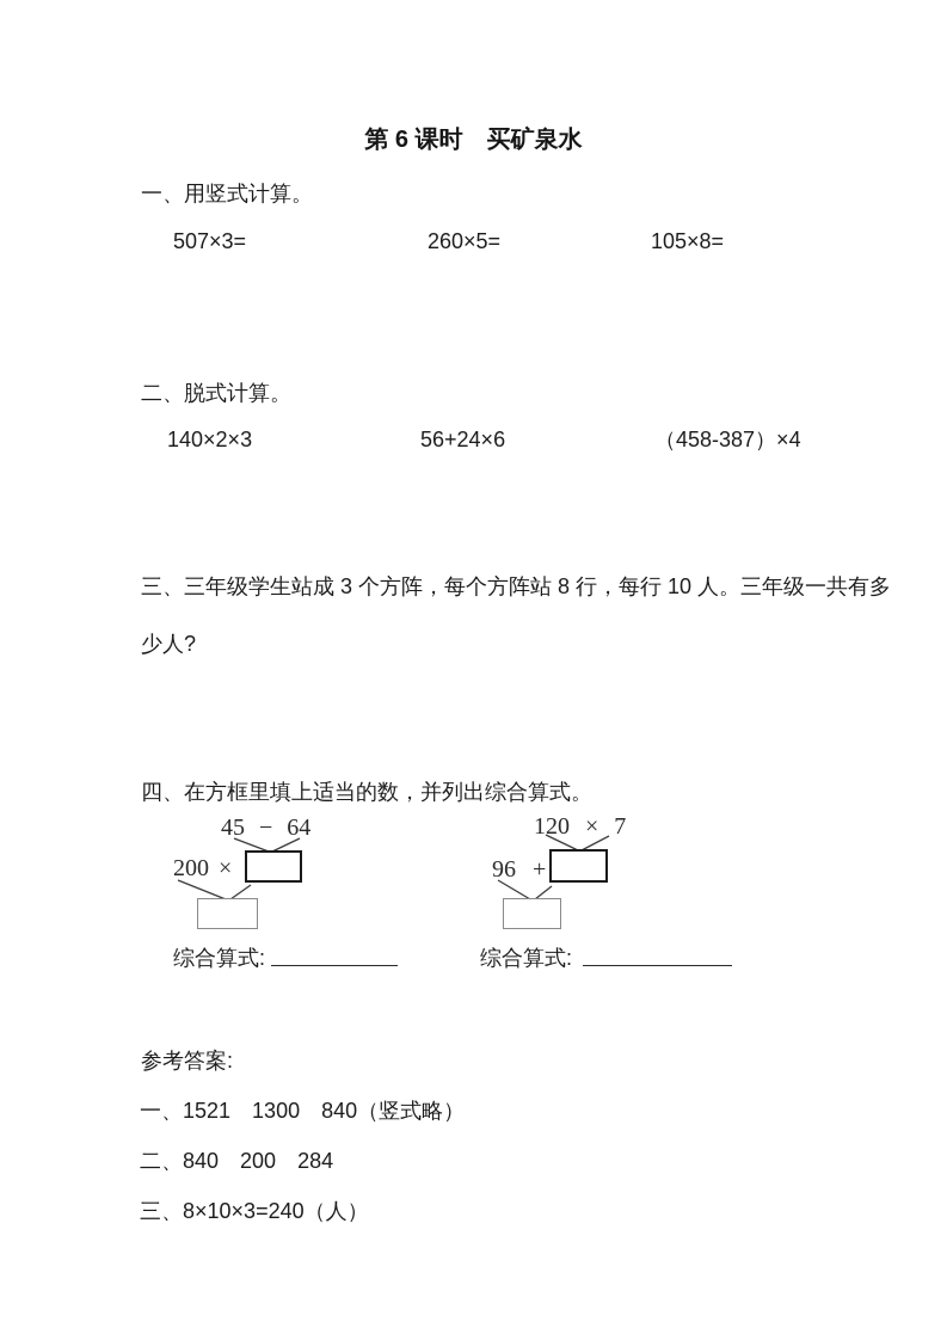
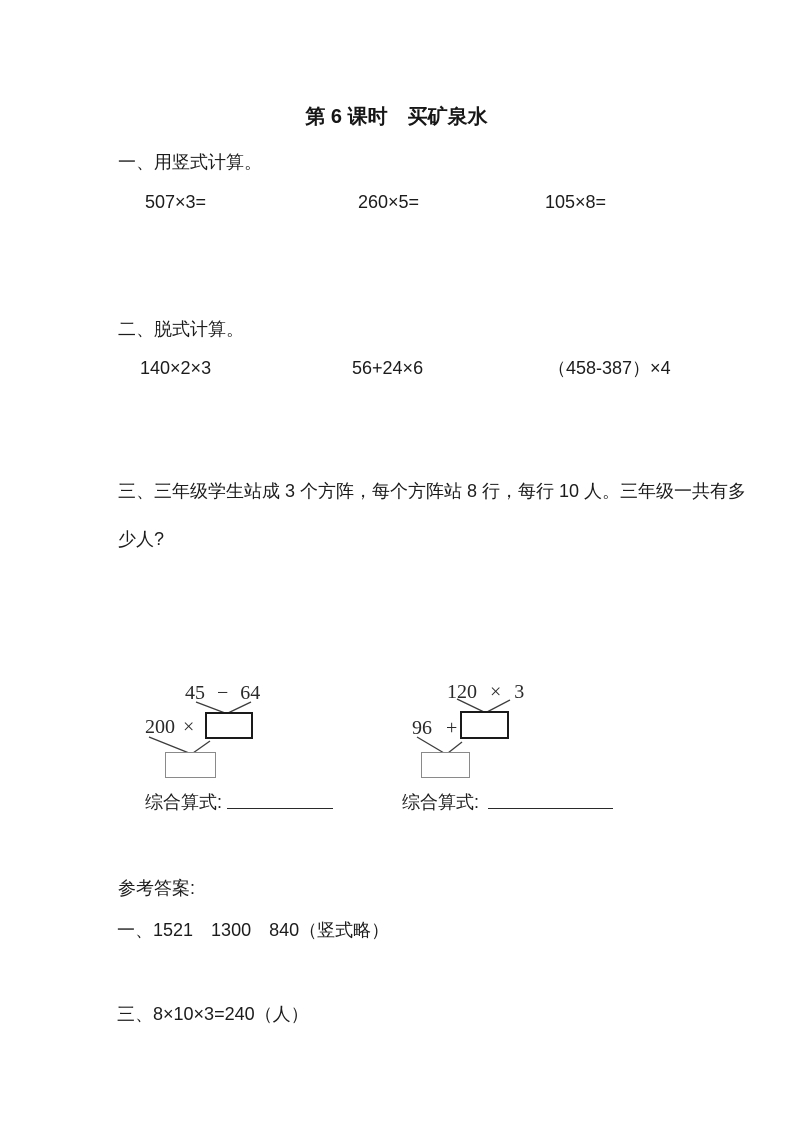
  第 6 课时 买矿泉水
  一、用竖式计算。
  507×3=
  260×5=
  105×8=
  二、脱式计算。
  140×2×3
  56+24×6
  （458-387）×4
  三、三年级学生站成 3 个方阵，每个方阵站 8 行，每行 10 人。三年级一共有多
  少人?
- 四、在方框里填上适当的数，并列出综合算式。
  45
  −
  64
  200
  ×
  综合算式:
  120
  ×
- 7
+ 3
  96
  +
  综合算式:
  参考答案:
  一、1521 1300 840（竖式略）
- 二、840 200 284
  三、8×10×3=240（人）
